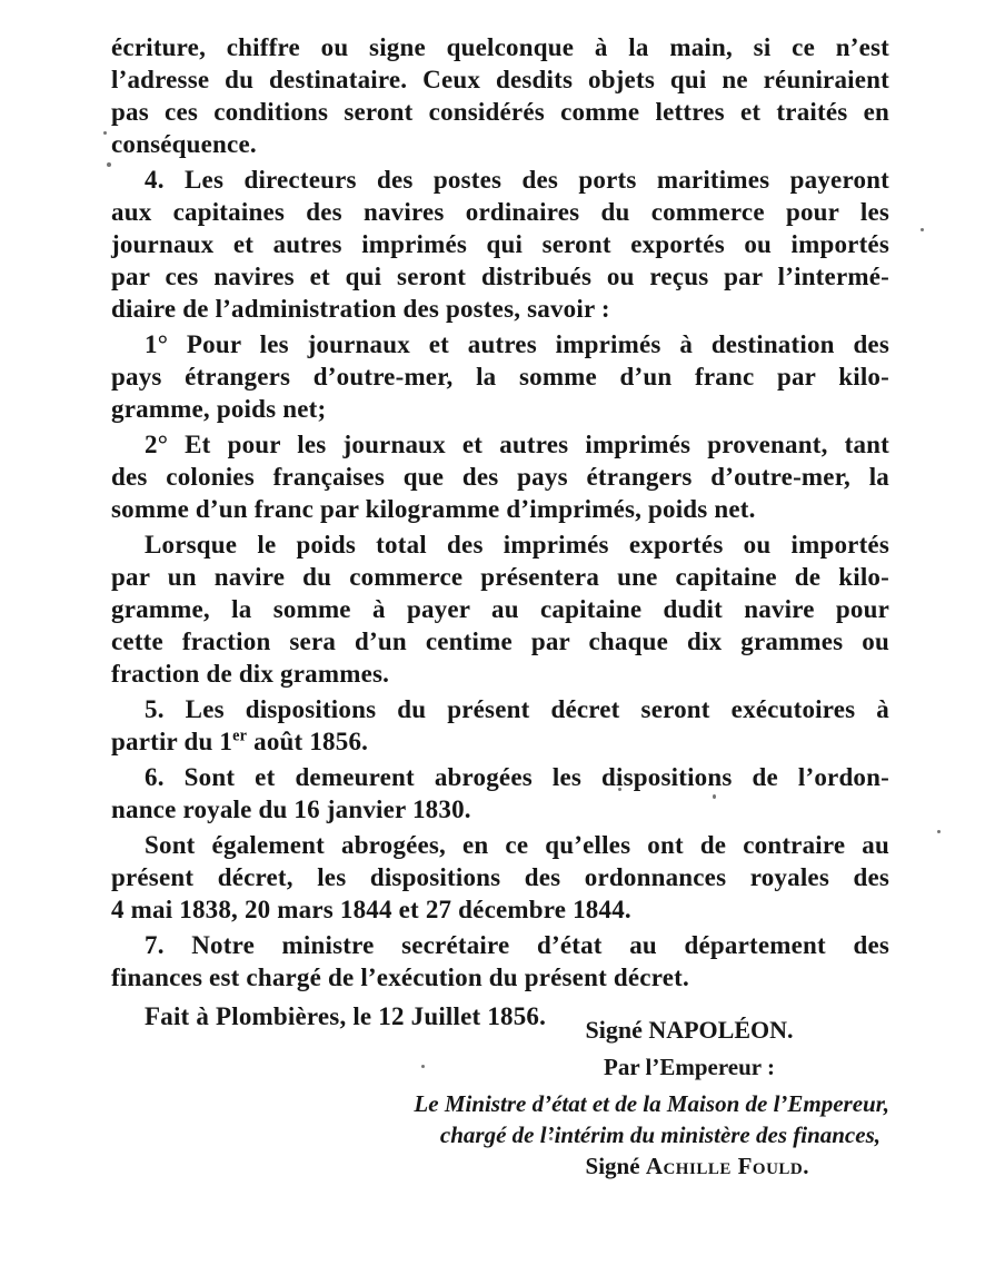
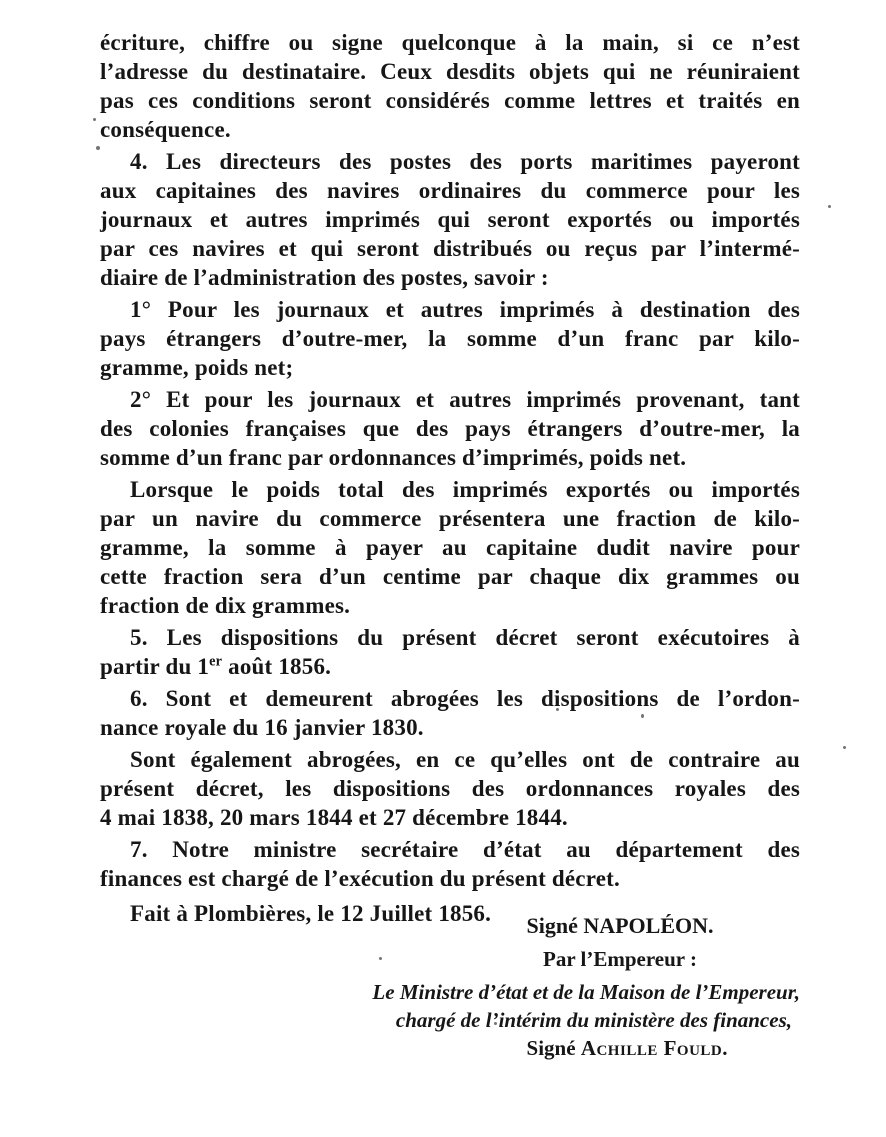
  écriture, chiffre ou signe quelconque à la main, si ce n’est
  l’adresse du destinataire. Ceux desdits objets qui ne réuniraient
  pas ces conditions seront considérés comme lettres et traités en
  conséquence.
  4. Les directeurs des postes des ports maritimes payeront
  aux capitaines des navires ordinaires du commerce pour les
  journaux et autres imprimés qui seront exportés ou importés
  par ces navires et qui seront distribués ou reçus par l’intermé-
  diaire de l’administration des postes, savoir :
  1° Pour les journaux et autres imprimés à destination des
  pays étrangers d’outre-mer, la somme d’un franc par kilo-
  gramme, poids net;
  2° Et pour les journaux et autres imprimés provenant, tant
  des colonies françaises que des pays étrangers d’outre-mer, la
- somme d’un franc par kilogramme d’imprimés, poids net.
+ somme d’un franc par ordonnances d’imprimés, poids net.
  Lorsque le poids total des imprimés exportés ou importés
- par un navire du commerce présentera une capitaine de kilo-
+ par un navire du commerce présentera une fraction de kilo-
  gramme, la somme à payer au capitaine dudit navire pour
  cette fraction sera d’un centime par chaque dix grammes ou
  fraction de dix grammes.
  5. Les dispositions du présent décret seront exécutoires à
  partir du 1er août 1856.
  6. Sont et demeurent abrogées les dispositions de l’ordon-
  nance royale du 16 janvier 1830.
  Sont également abrogées, en ce qu’elles ont de contraire au
  présent décret, les dispositions des ordonnances royales des
  4 mai 1838, 20 mars 1844 et 27 décembre 1844.
  7. Notre ministre secrétaire d’état au département des
  finances est chargé de l’exécution du présent décret.
  Fait à Plombières, le 12 Juillet 1856.
  Signé NAPOLÉON.
  Par l’Empereur :
  Le Ministre d’état et de la Maison de l’Empereur,
  chargé de l’intérim du ministère des finances,
  Signé Achille Fould.
